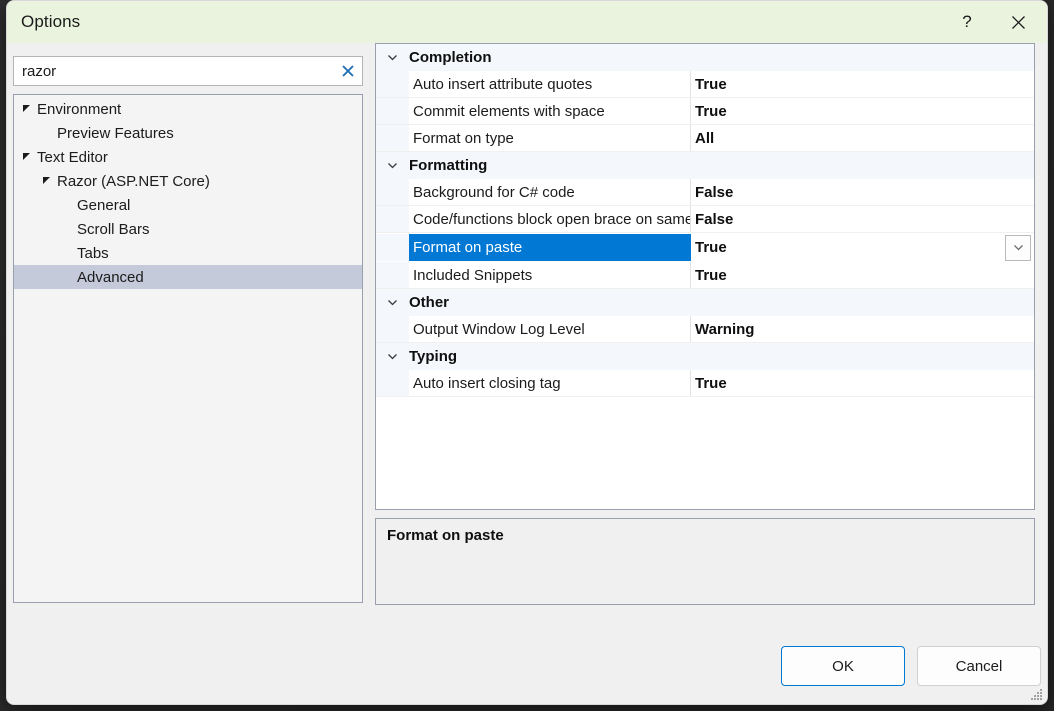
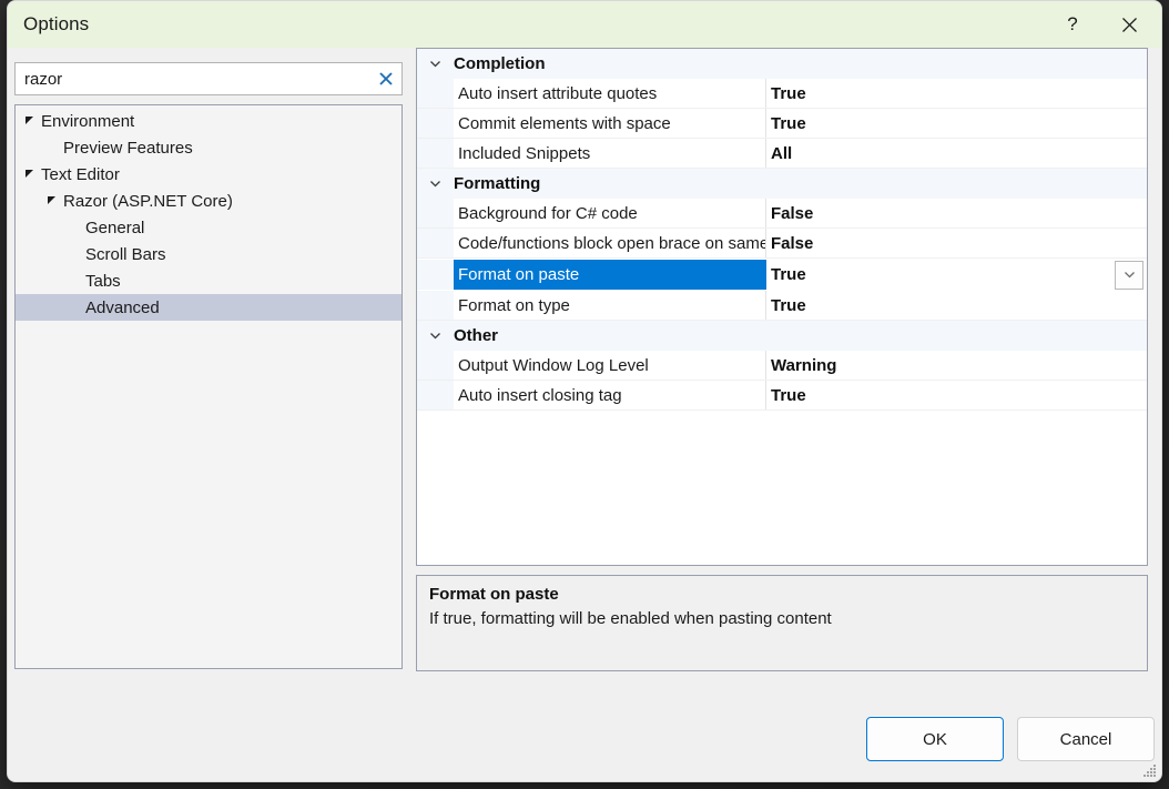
  Options
  ?
  razor
  Environment
  Preview Features
  Text Editor
  Razor (ASP.NET Core)
  General
  Scroll Bars
  Tabs
  Advanced
  Completion
  Auto insert attribute quotes
  True
  Commit elements with space
  True
- Format on type
+ Included Snippets
  All
  Formatting
  Background for C# code
  False
  Code/functions block open brace on same
  False
  Format on paste
  True
- Included Snippets
+ Format on type
  True
  Other
  Output Window Log Level
  Warning
- Typing
  Auto insert closing tag
  True
  Format on paste
+ If true, formatting will be enabled when pasting content
  OK
  Cancel
